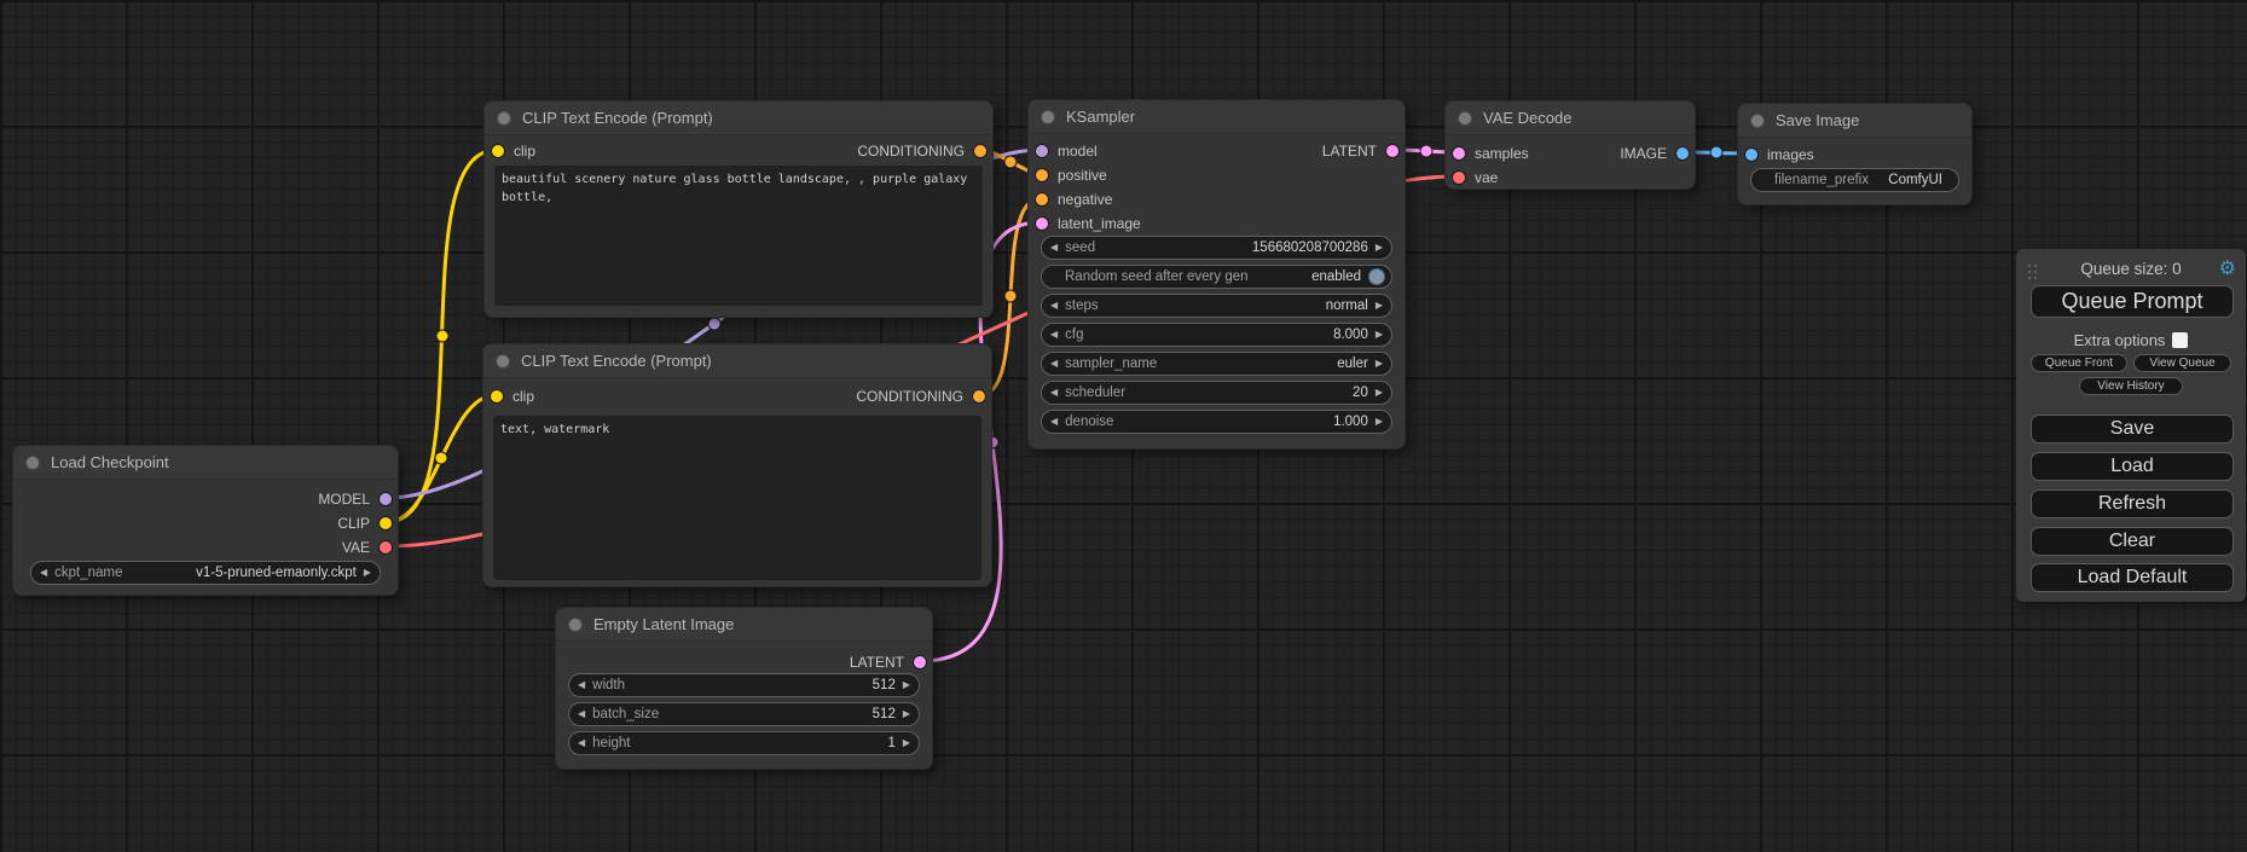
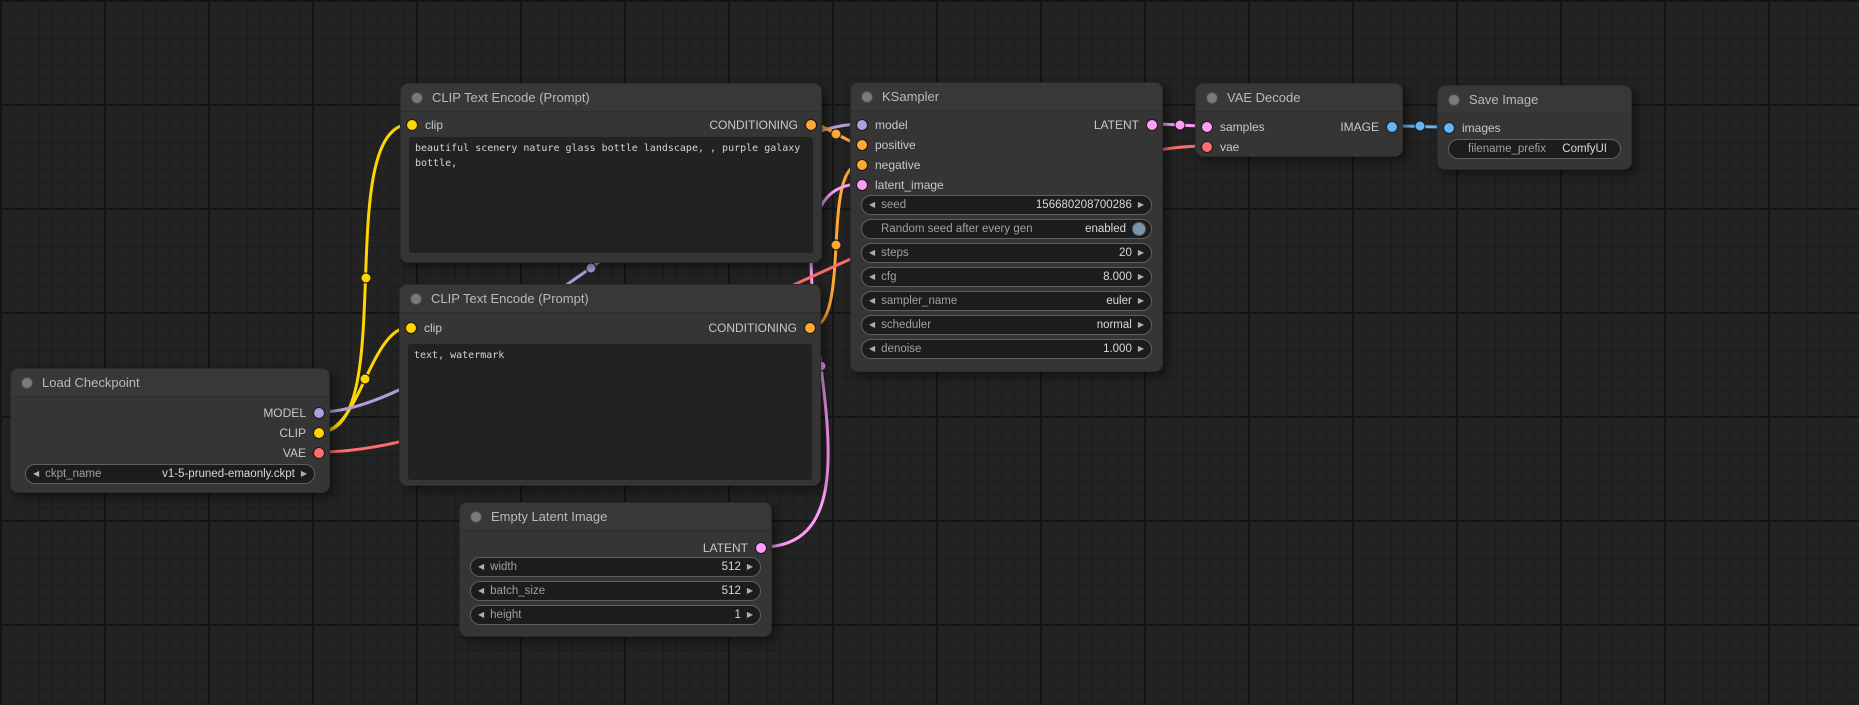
  Load Checkpoint
  MODEL
  CLIP
  VAE
  ◀
  ckpt_name
  v1-5-pruned-emaonly.ckpt
  ▶
  CLIP Text Encode (Prompt)
  clip
  CONDITIONING
  beautiful scenery nature glass bottle landscape, , purple galaxy bottle,
  CLIP Text Encode (Prompt)
  clip
  CONDITIONING
  text, watermark
  KSampler
  model
  LATENT
  positive
  negative
  latent_image
  ◀
  seed
  156680208700286
  ▶
  Random seed after every gen
  enabled
  ◀
  steps
- normal
+ 20
  ▶
  ◀
  cfg
  8.000
  ▶
  ◀
  sampler_name
  euler
  ▶
  ◀
  scheduler
- 20
+ normal
  ▶
  ◀
  denoise
  1.000
  ▶
  VAE Decode
  samples
  IMAGE
  vae
  Save Image
  images
  filename_prefix
  ComfyUI
  Empty Latent Image
  LATENT
  ◀
  width
  512
  ▶
  ◀
  batch_size
  512
  ▶
  ◀
  height
  1
  ▶
- Queue size: 0
- ⚙
- Queue Prompt
- Extra options
- Queue Front
- View Queue
- View History
- Save
- Load
- Refresh
- Clear
- Load Default
